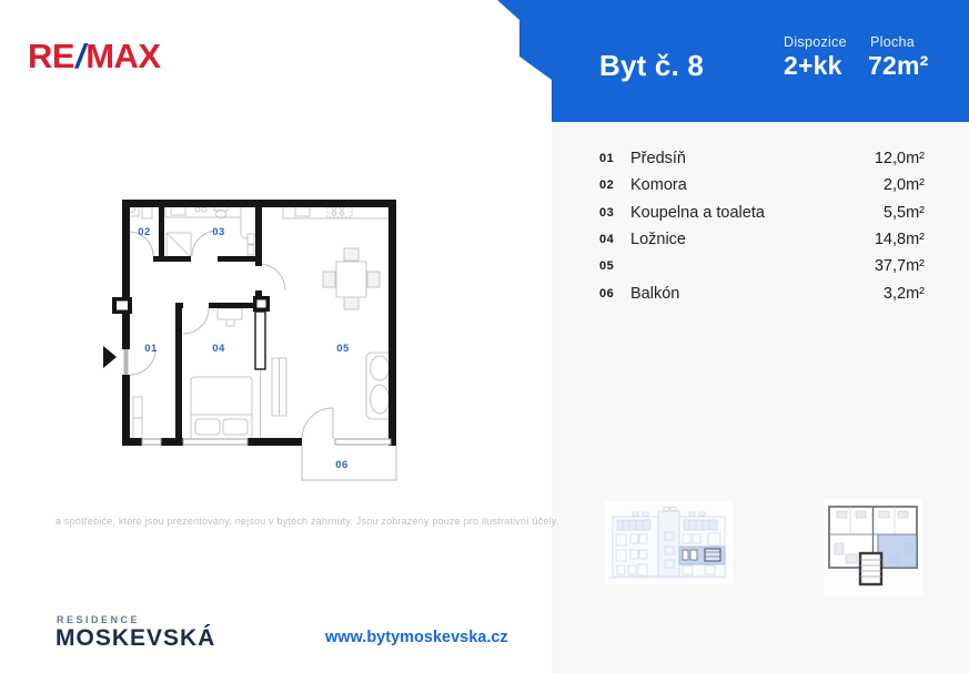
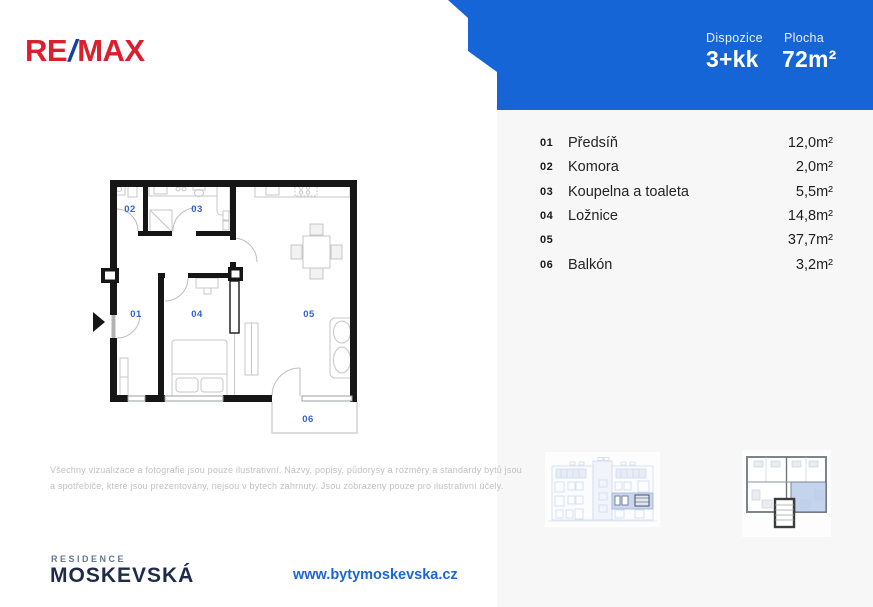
  RE/MAX
- Byt č. 8
  Dispozice
- 2+kk
+ 3+kk
  Plocha
  72m²
  01
  Předsíň
  12,0m²
  02
  Komora
  2,0m²
  03
  Koupelna a toaleta
  5,5m²
  04
  Ložnice
  14,8m²
  05
  37,7m²
  06
  Balkón
  3,2m²
  01
  02
  03
  04
  05
  06
+ Všechny vizualizace a fotografie jsou pouze ilustrativní. Názvy, popisy, půdorysy a rozměry a standardy bytů jsou
  a spotřebiče, které jsou prezentovány, nejsou v bytech zahrnuty. Jsou zobrazeny pouze pro ilustrativní účely.
  RESIDENCE
  MOSKEVSKÁ
  www.bytymoskevska.cz
